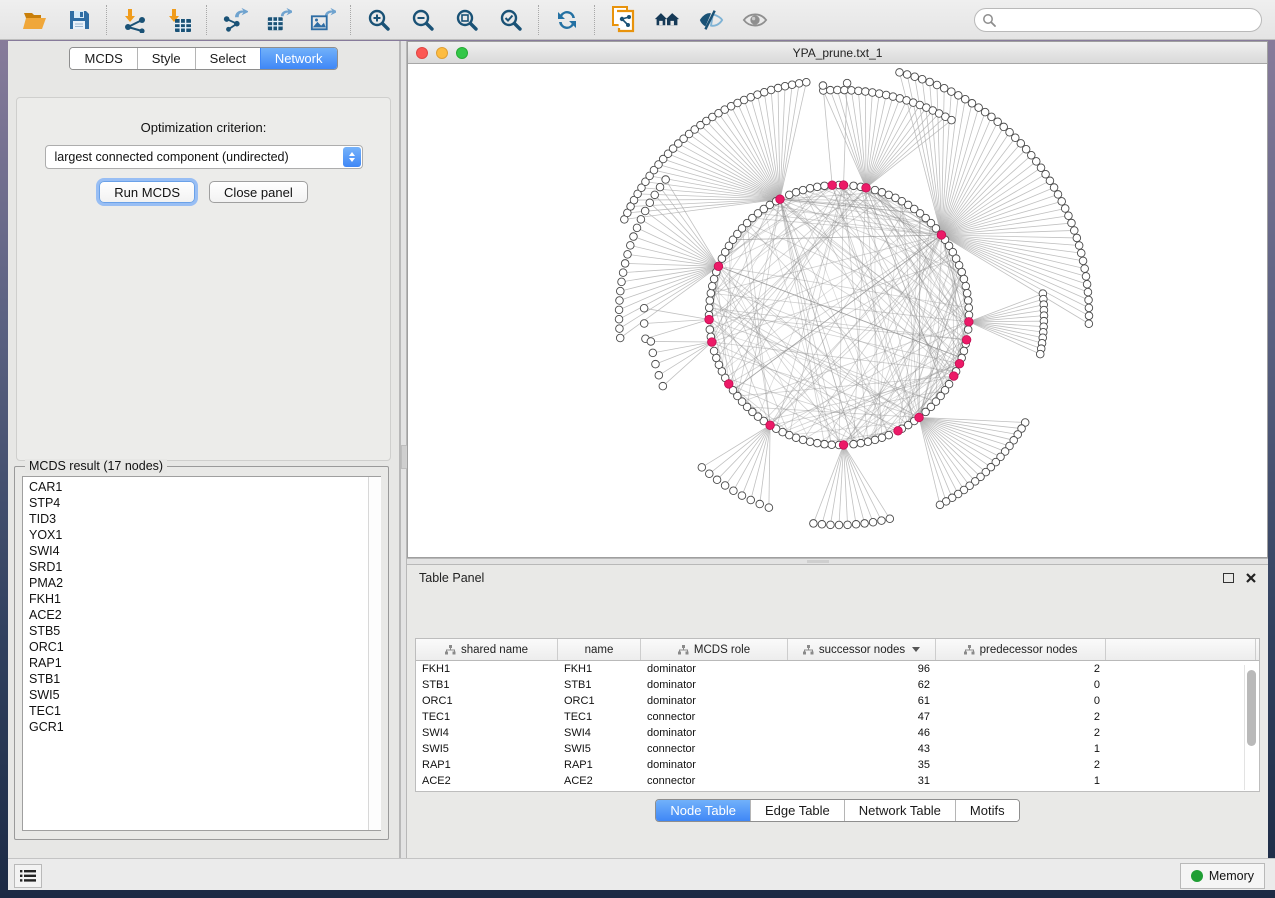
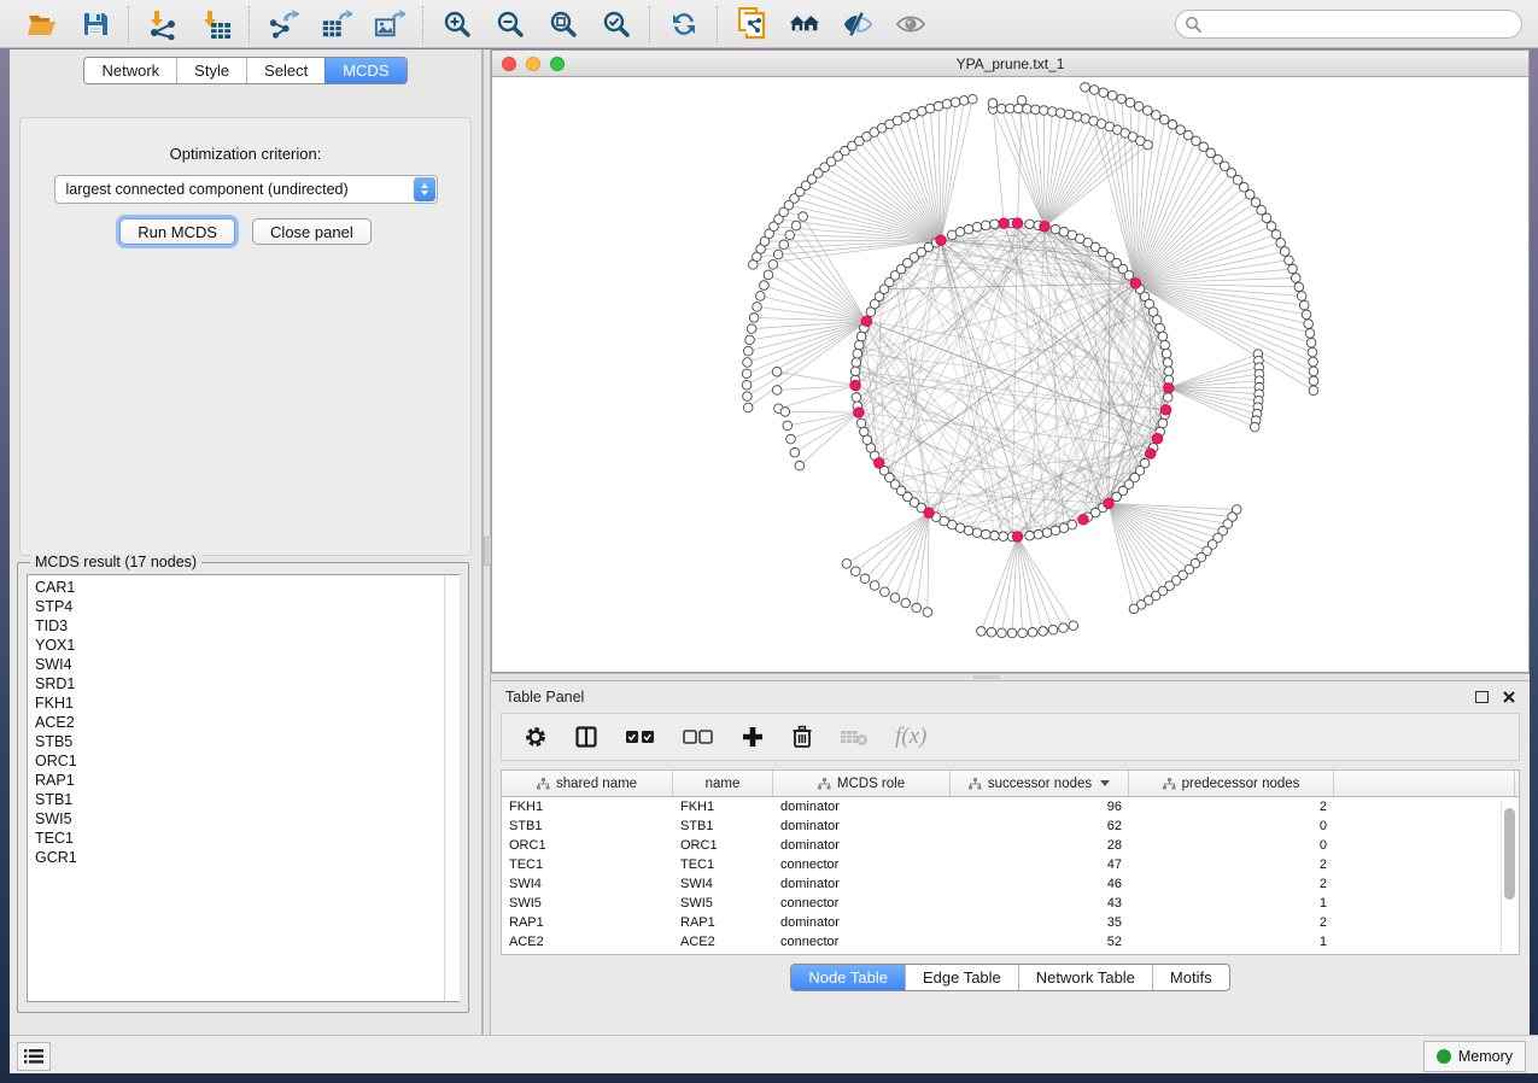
- MCDS
+ Network
  Style
  Select
- Network
+ MCDS
  Optimization criterion:
  largest connected component (undirected)
  Run MCDS
  Close panel
  MCDS result (17 nodes)
  CAR1
  STP4
  TID3
  YOX1
  SWI4
  SRD1
- PMA2
  FKH1
  ACE2
  STB5
  ORC1
  RAP1
  STB1
  SWI5
  TEC1
  GCR1
  YPA_prune.txt_1
  Table Panel
+ f(x)
  shared name
  name
  MCDS role
  successor nodes
  predecessor nodes
  FKH1
  FKH1
  dominator
  96
  2
  STB1
  STB1
  dominator
  62
  0
  ORC1
  ORC1
  dominator
- 61
+ 28
  0
  TEC1
  TEC1
  connector
  47
  2
  SWI4
  SWI4
  dominator
  46
  2
  SWI5
  SWI5
  connector
  43
  1
  RAP1
  RAP1
  dominator
  35
  2
  ACE2
  ACE2
  connector
- 31
+ 52
  1
  Node Table
  Edge Table
  Network Table
  Motifs
  Memory
